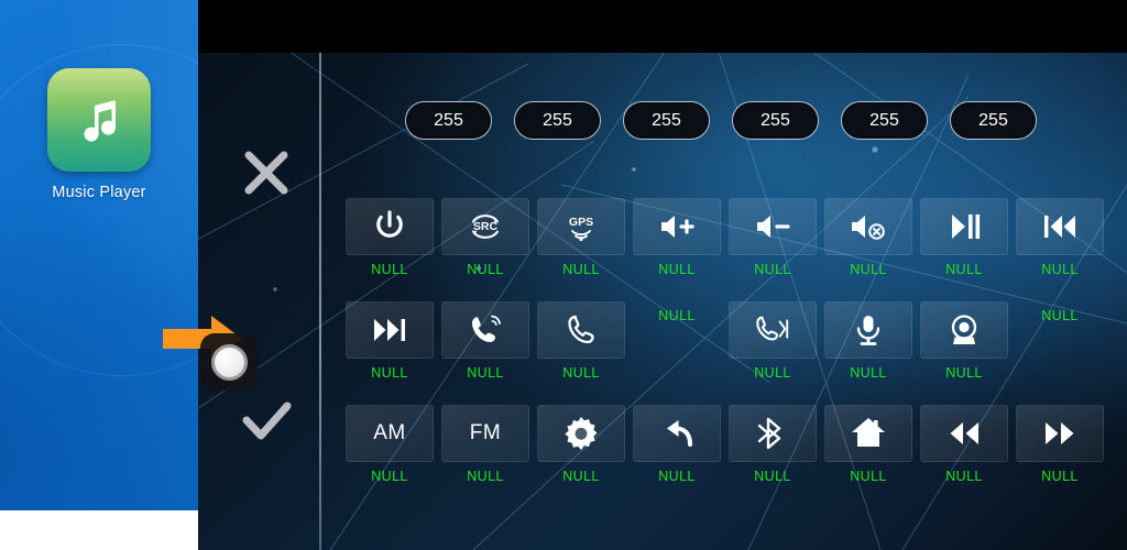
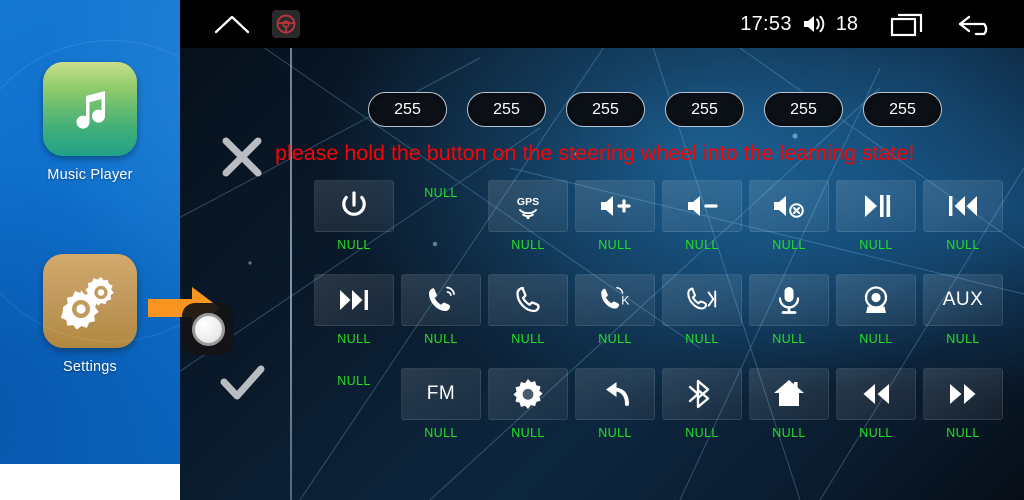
  Music Player
+ Settings
+ 17:53
+ 18
  255
  255
  255
  255
  255
  255
+ please hold the button on the steering wheel into the learning state!
  NULL
- SRC
  NULL
  GPS
  NULL
  NULL
  NULL
  NULL
  NULL
  NULL
  NULL
  NULL
  NULL
+ K
  NULL
  NULL
  NULL
  NULL
+ AUX
  NULL
- AM
  NULL
  FM
  NULL
  NULL
  NULL
  NULL
  NULL
  NULL
  NULL
